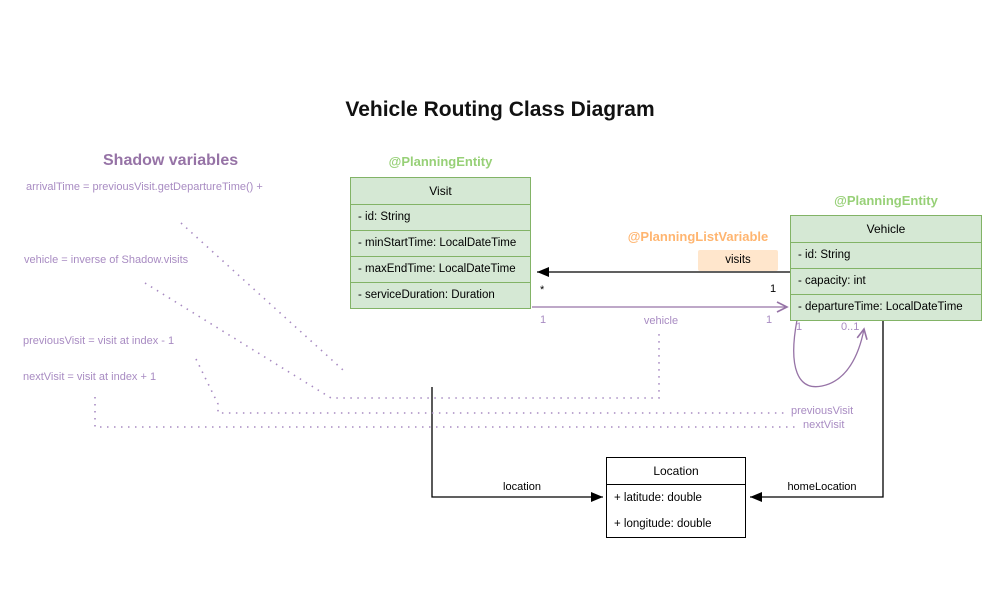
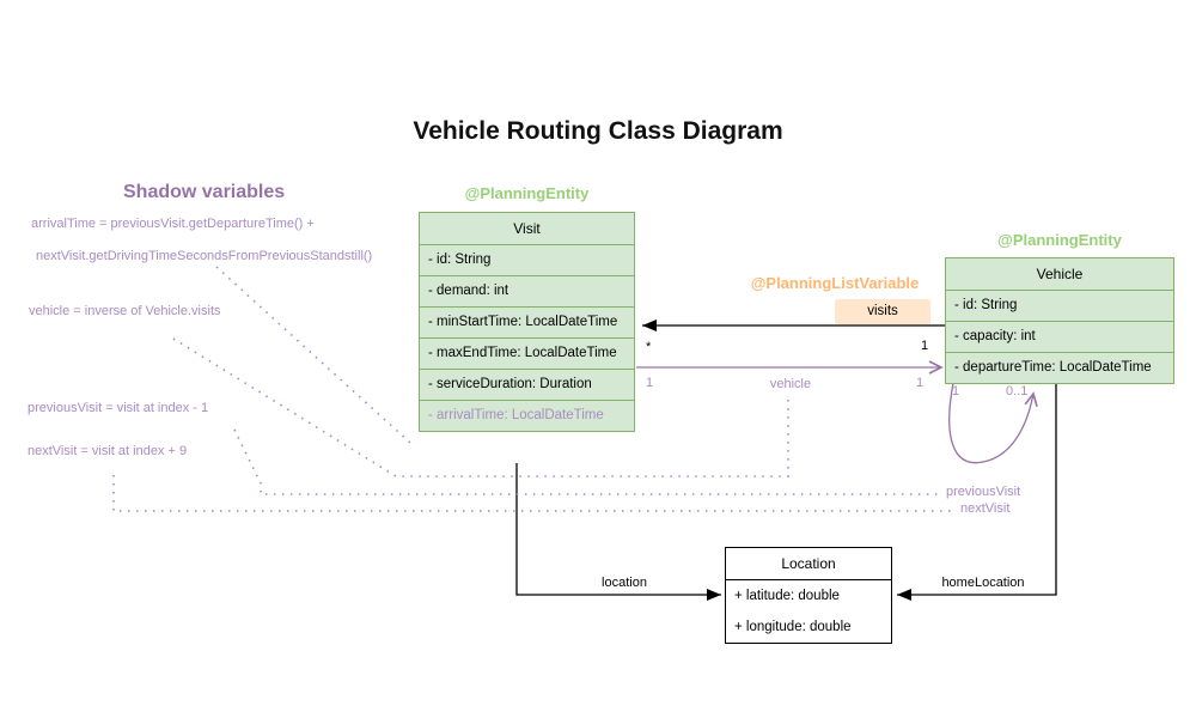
  Vehicle Routing Class Diagram
  Shadow variables
  arrivalTime = previousVisit.getDepartureTime() +
+ nextVisit.getDrivingTimeSecondsFromPreviousStandstill()
- vehicle = inverse of Shadow.visits
+ vehicle = inverse of Vehicle.visits
  previousVisit = visit at index - 1
- nextVisit = visit at index + 1
+ nextVisit = visit at index + 9
  @PlanningEntity
  Visit
  - id: String
+ - demand: int
  - minStartTime: LocalDateTime
  - maxEndTime: LocalDateTime
  - serviceDuration: Duration
+ - arrivalTime: LocalDateTime
  @PlanningEntity
  Vehicle
  - id: String
  - capacity: int
  - departureTime: LocalDateTime
  Location
  + latitude: double
  + longitude: double
  @PlanningListVariable
  visits
  *
  1
  1
  vehicle
  1
  1
  0..1
  previousVisit
  nextVisit
  location
  homeLocation
